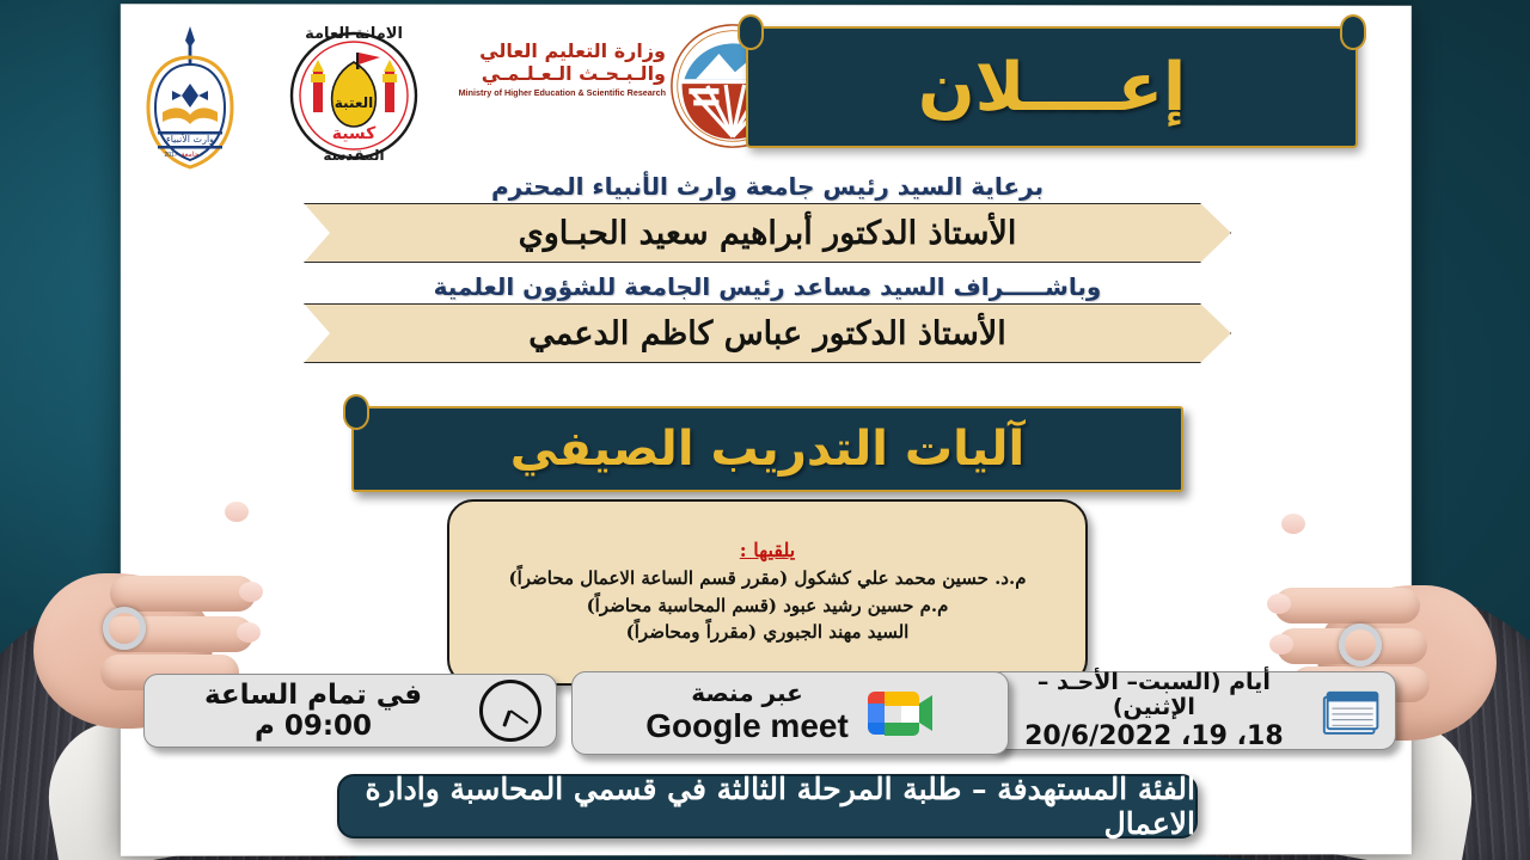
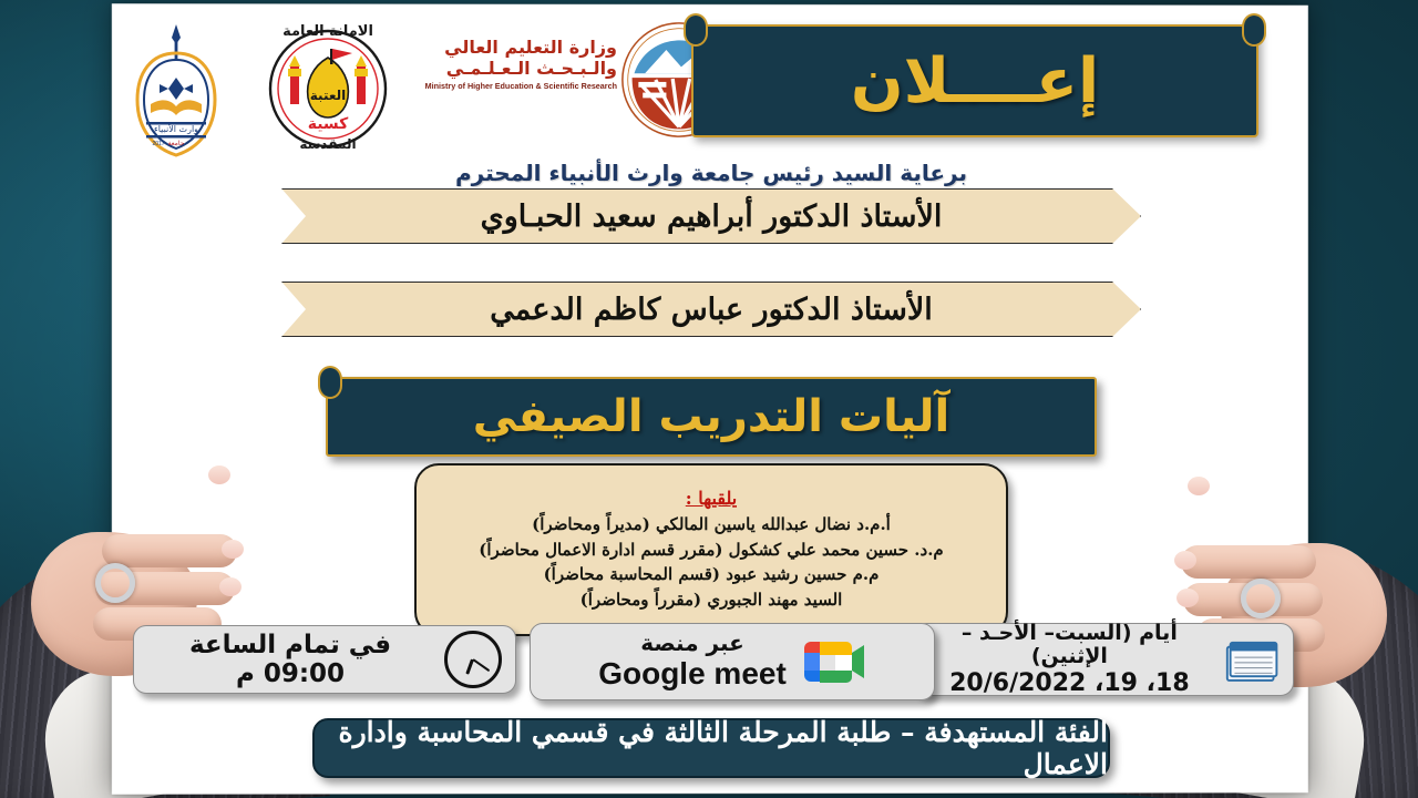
  وارث الأنبياء
  الامانة العامة
  المقدسة
  العتبة
  كسية
  وزارة التعليم العالي
  والـبـحـث الـعـلـمـي
  Ministry of Higher Education & Scientific Research
  إعــــلان
  برعاية السيد رئيس جامعة وارث الأنبياء المحترم
  الأستاذ الدكتور أبراهيم سعيد الحبـاوي
- وباشـــــراف السيد مساعد رئيس الجامعة للشؤون العلمية
  الأستاذ الدكتور عباس كاظم الدعمي
  آليات التدريب الصيفي
  يلقيها :
+ أ.م.د نضال عبدالله ياسين المالكي (مديراً ومحاضراً)
- م.د. حسين محمد علي كشكول (مقرر قسم الساعة الاعمال محاضراً)
+ م.د. حسين محمد علي كشكول (مقرر قسم ادارة الاعمال محاضراً)
  م.م حسين رشيد عبود (قسم المحاسبة محاضراً)
  السيد مهند الجبوري (مقرراً ومحاضراً)
  أيام (السبت– الأحـد – الإثنين)
  18، 19، 20/6/2022
  عبر منصة
  Google meet
  في تمام الساعة 09:00 م
  الفئة المستهدفة – طلبة المرحلة الثالثة في قسمي المحاسبة وادارة الاعمال
